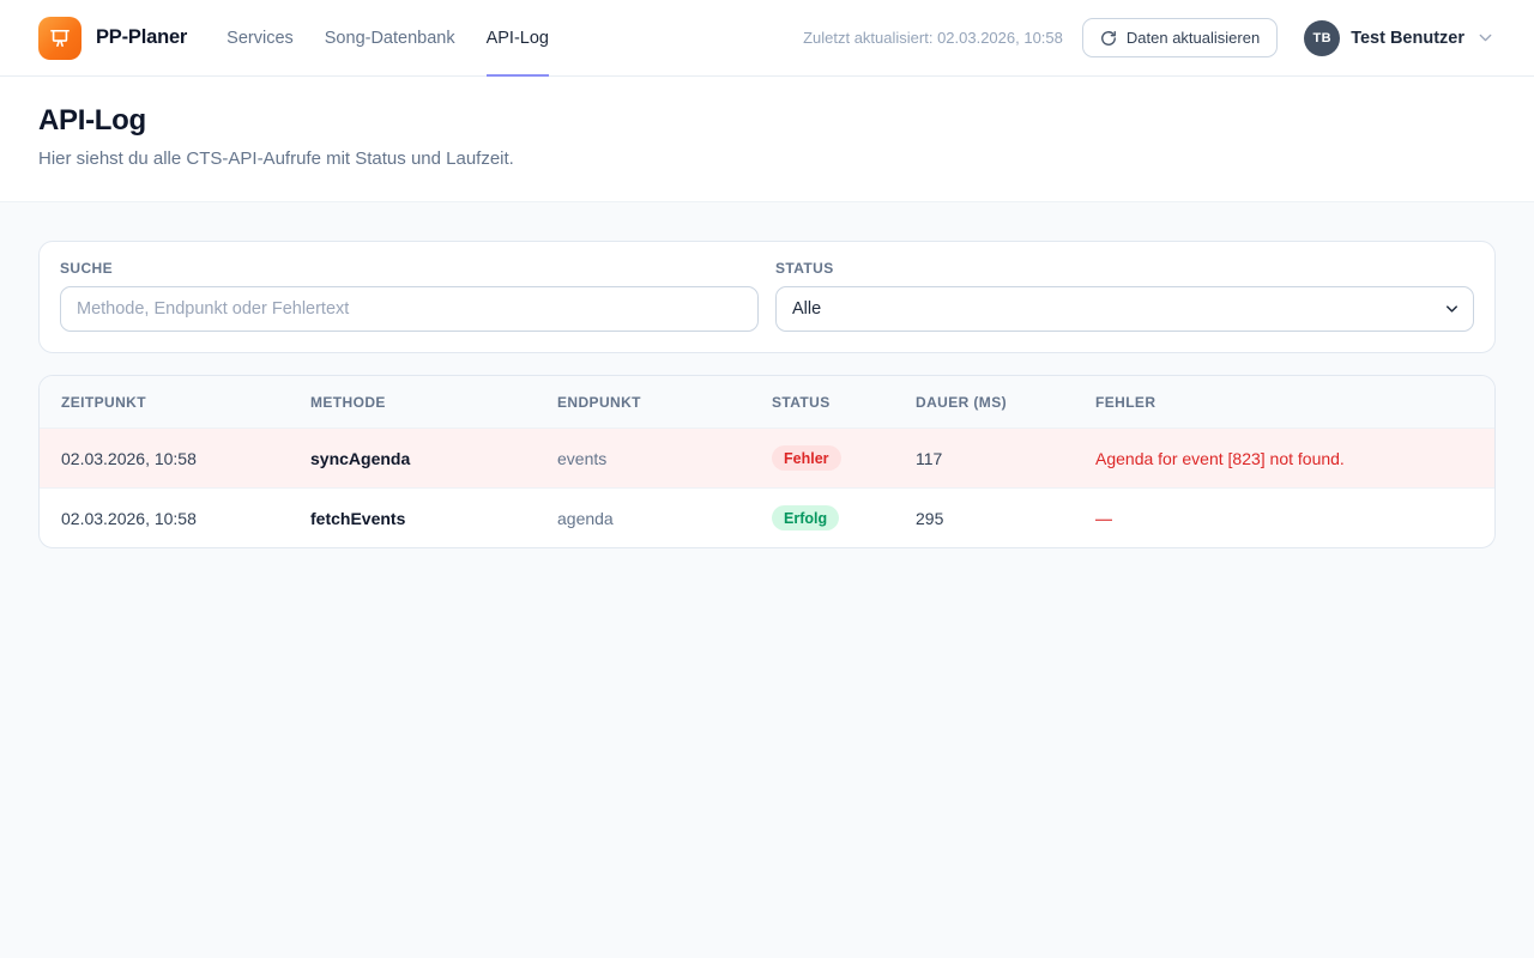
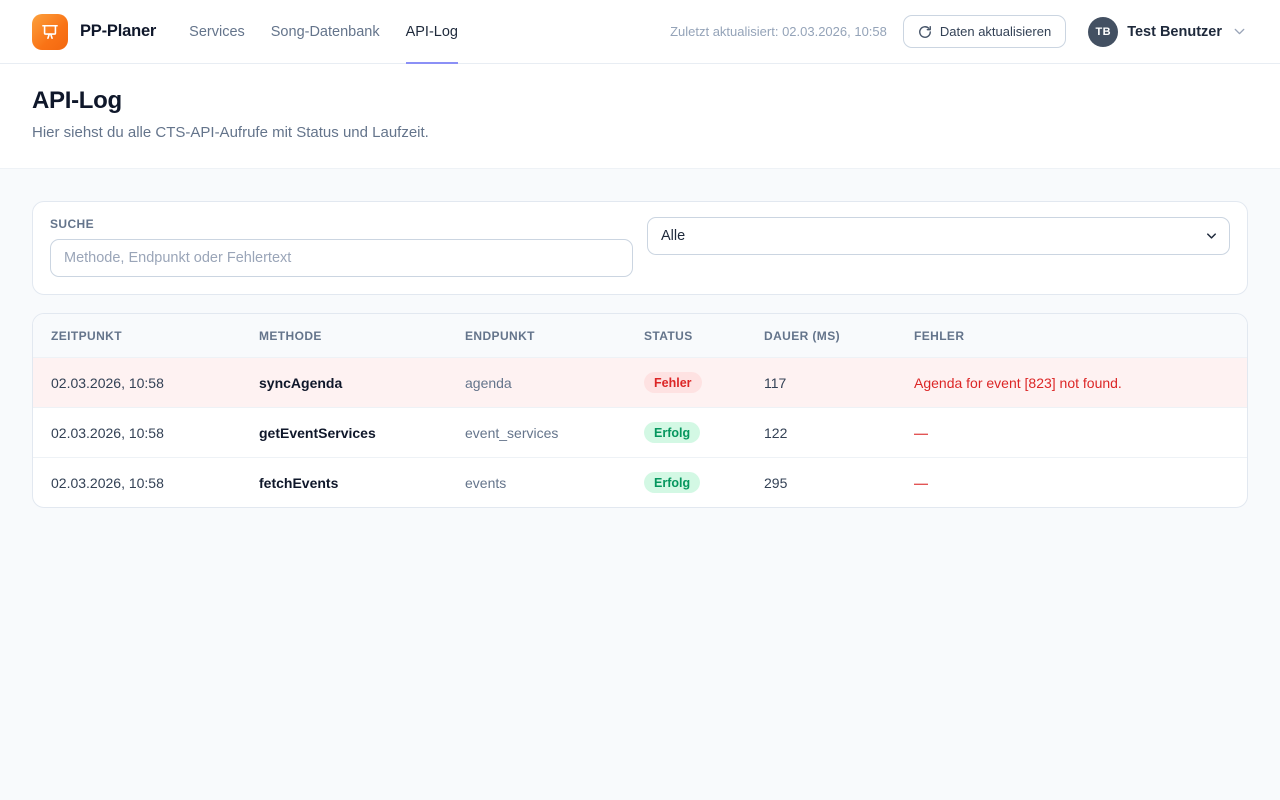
  PP-Planer
  Services
  Song-Datenbank
  API-Log
  Zuletzt aktualisiert: 02.03.2026, 10:58
  Daten aktualisieren
  TB
  Test Benutzer
  API-Log
  Hier siehst du alle CTS-API-Aufrufe mit Status und Laufzeit.
  SUCHE
  Methode, Endpunkt oder Fehlertext
- STATUS
  Alle
  ZEITPUNKT	METHODE	ENDPUNKT	STATUS	DAUER (MS)	FEHLER
- 02.03.2026, 10:58	syncAgenda	events	Fehler	117	Agenda for event [823] not found.
+ 02.03.2026, 10:58	syncAgenda	agenda	Fehler	117	Agenda for event [823] not found.
+ 02.03.2026, 10:58	getEventServices	event_services	Erfolg	122	—
- 02.03.2026, 10:58	fetchEvents	agenda	Erfolg	295	—
+ 02.03.2026, 10:58	fetchEvents	events	Erfolg	295	—
